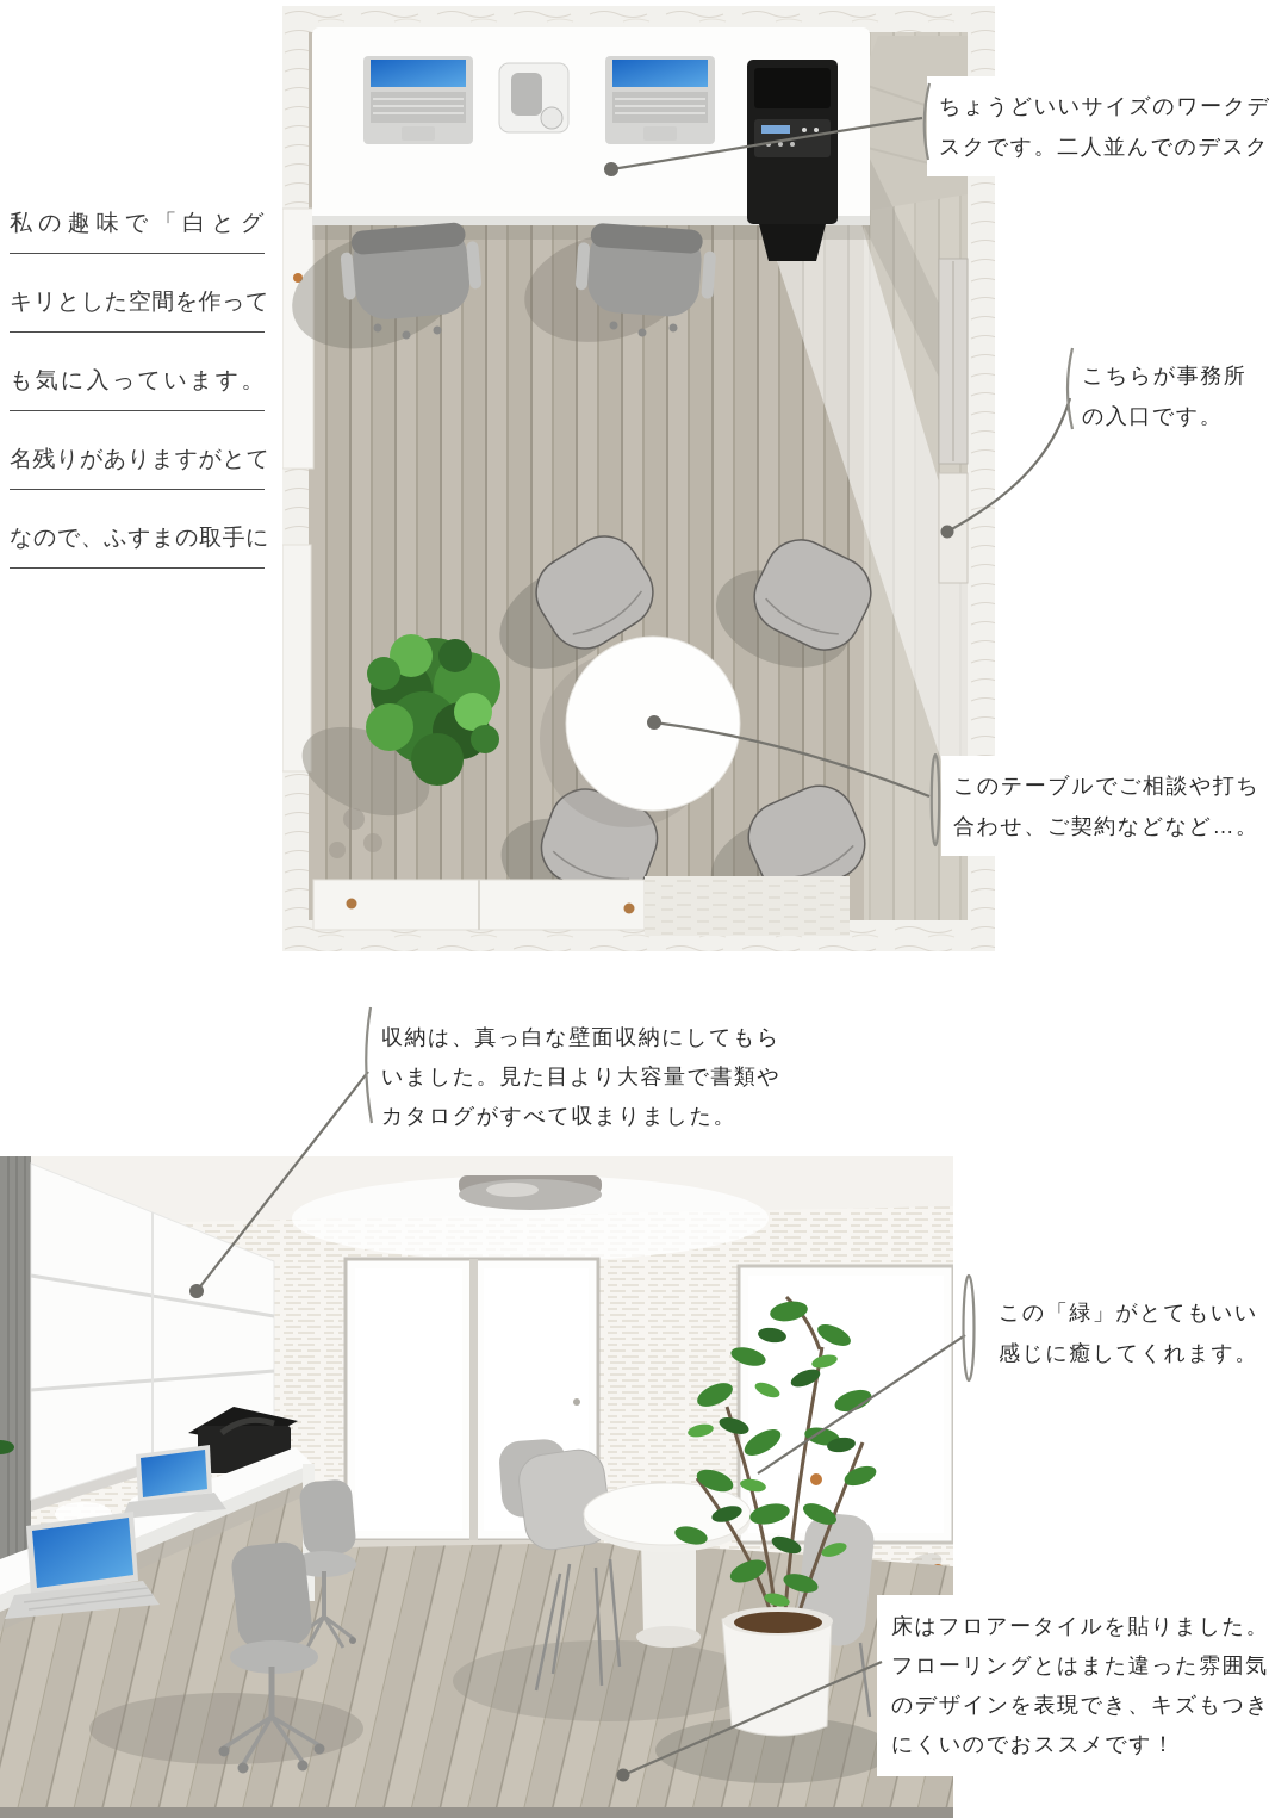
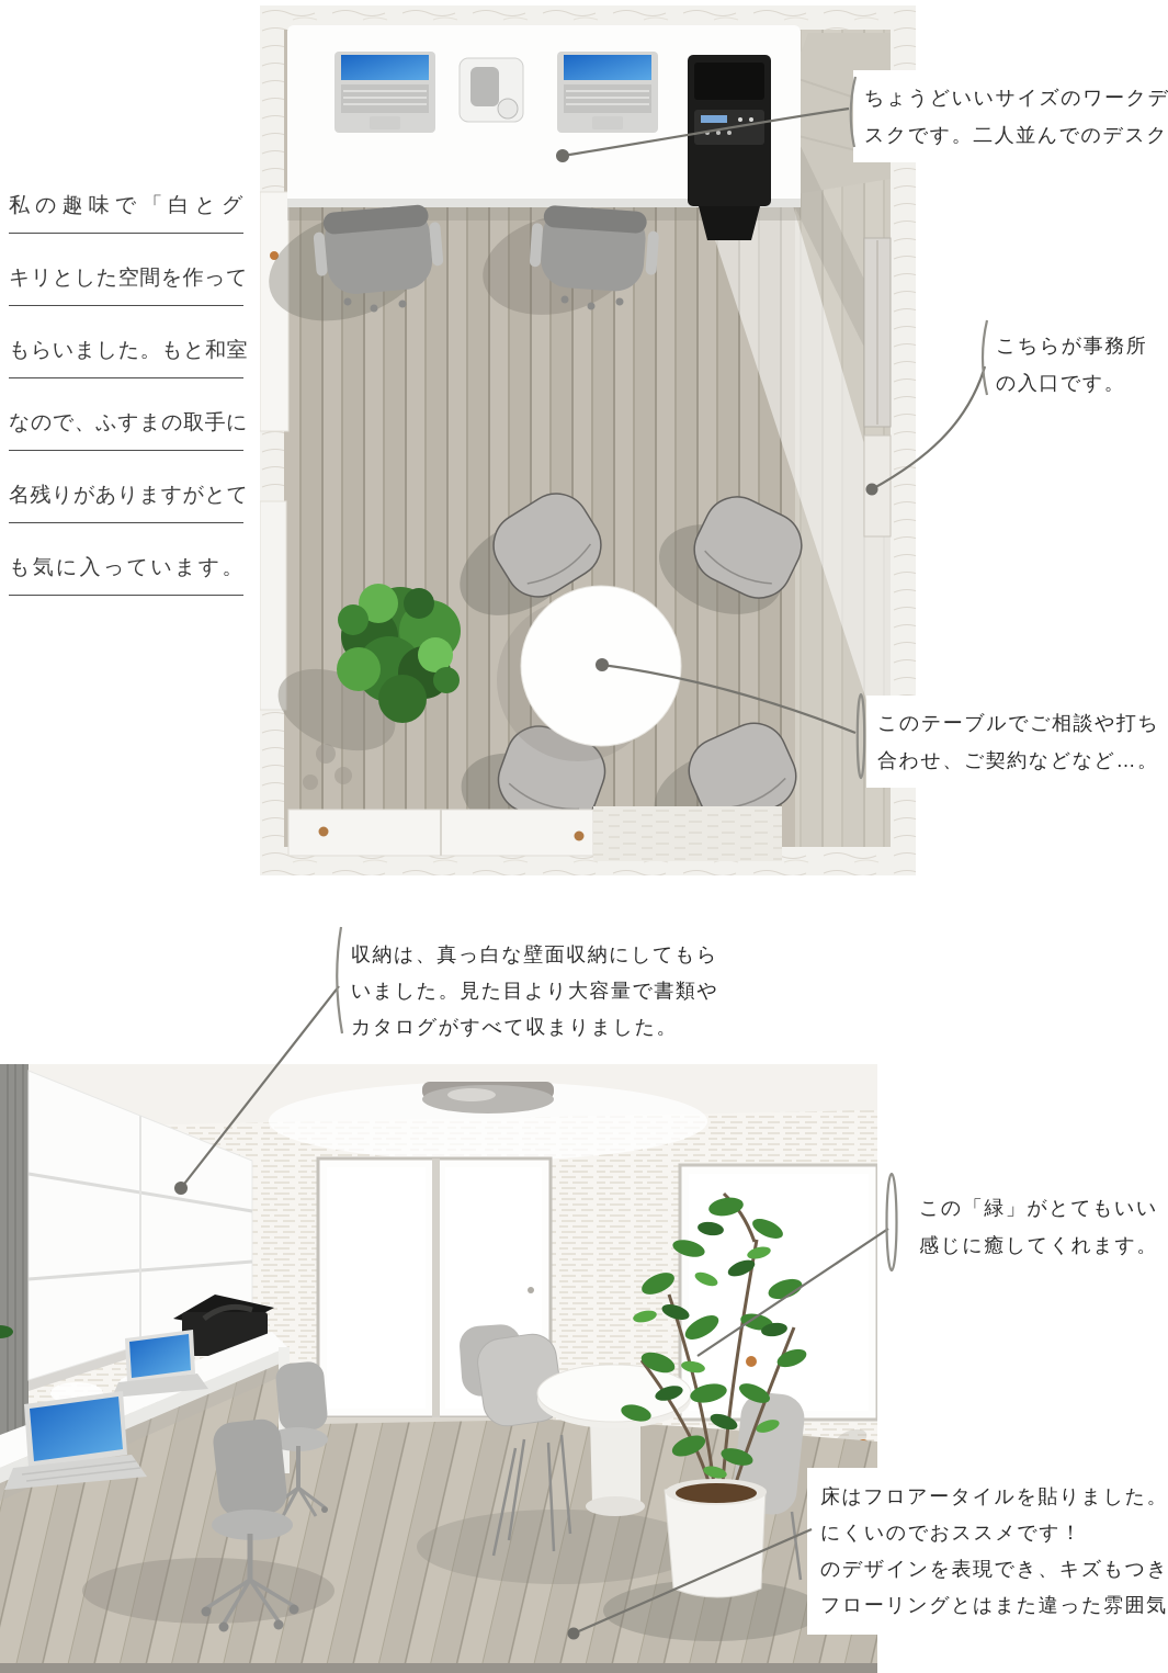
  私の趣味で「白とグ
  キリとした空間を作って
+ もらいました。もと和室
- も気に入っています。
+ なので、ふすまの取手に
  名残りがありますがとて
- なので、ふすまの取手に
+ も気に入っています。
  ちょうどいいサイズのワークデ
  スクです。二人並んでのデスク
  こちらが事務所
  の入口です。
  このテーブルでご相談や打ち
  合わせ、ご契約などなど…。
  収納は、真っ白な壁面収納にしてもら
  いました。見た目より大容量で書類や
  カタログがすべて収まりました。
  この「緑」がとてもいい
  感じに癒してくれます。
  床はフロアータイルを貼りました。
- フローリングとはまた違った雰囲気
+ にくいのでおススメです！
  のデザインを表現でき、キズもつき
- にくいのでおススメです！
+ フローリングとはまた違った雰囲気
